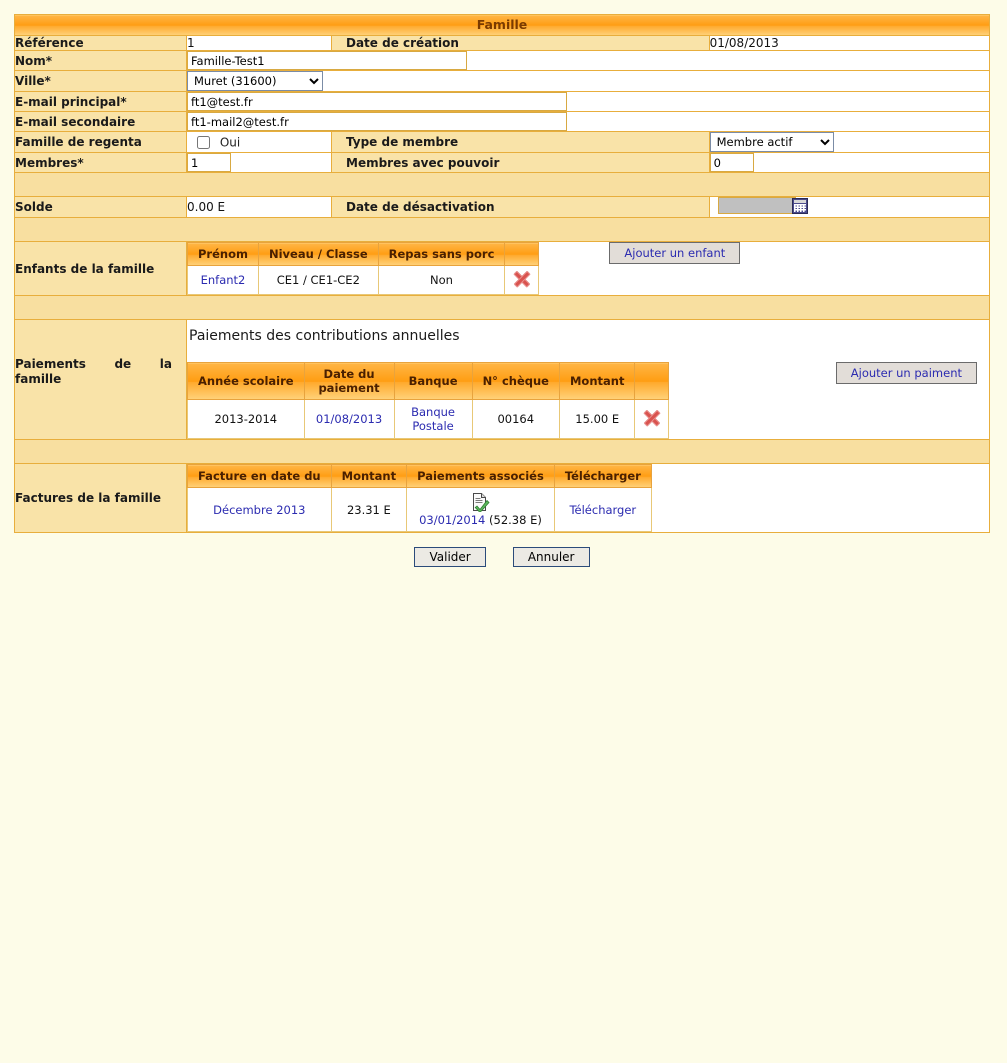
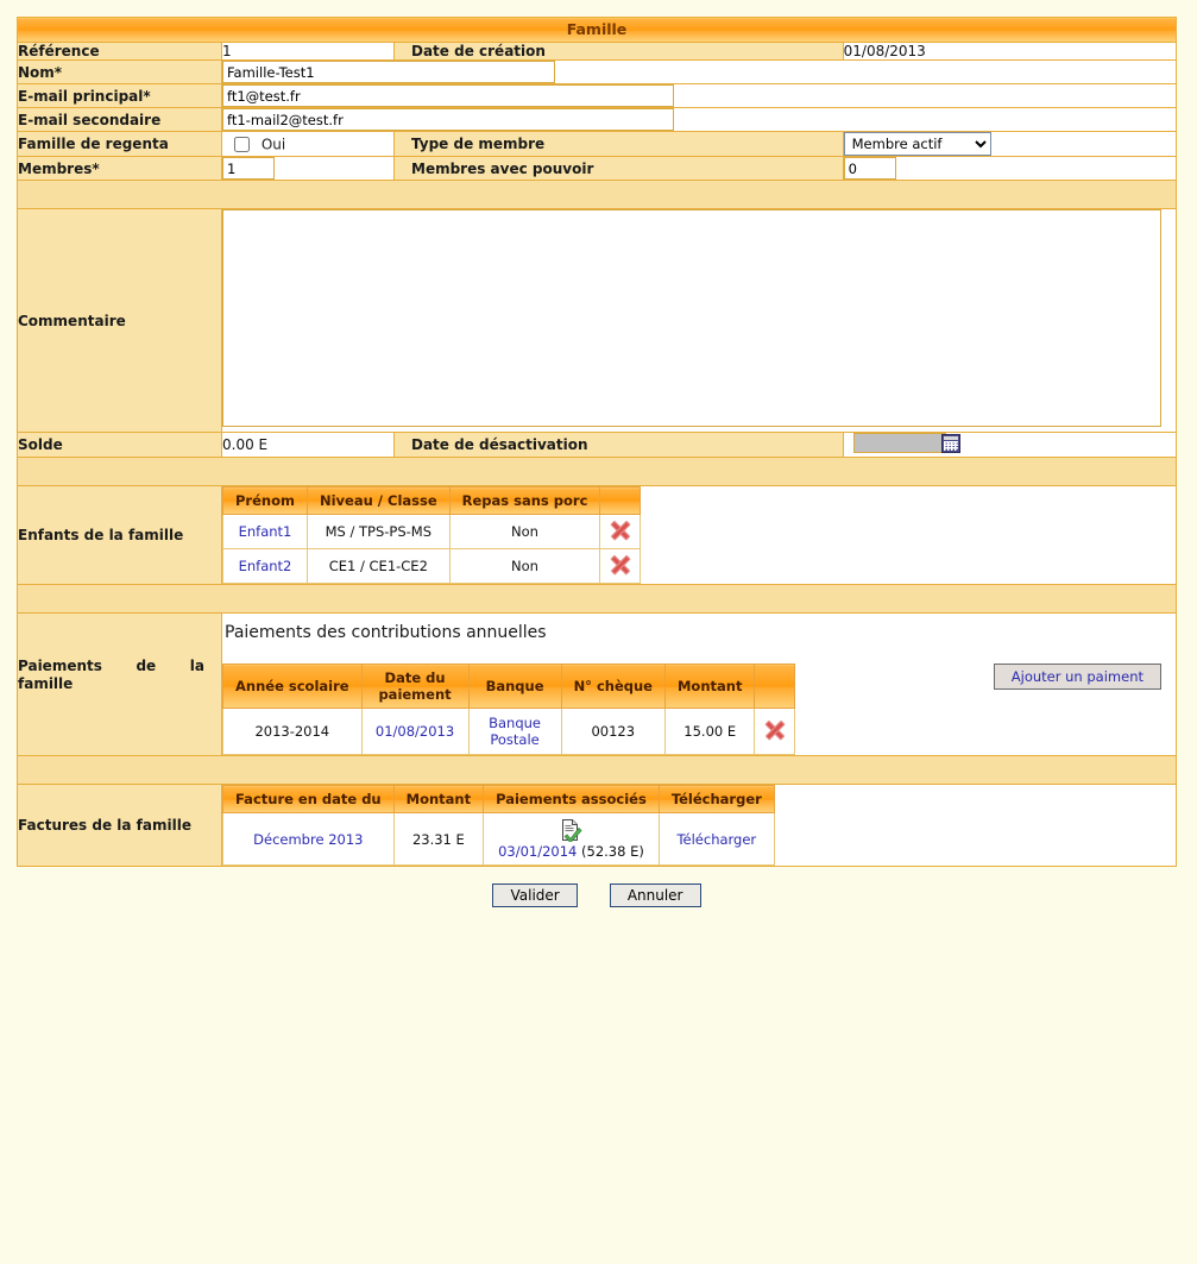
  Famille
  Référence	1	Date de création	01/08/2013
  Nom*	Famille-Test1
- Ville*	Muret (31600)
  E-mail principal*	ft1@test.fr
  E-mail secondaire	ft1-mail2@test.fr
  Famille de regenta	Oui	Type de membre	Membre actif
  Membres*	1	Membres avec pouvoir	0
+ Commentaire
  Solde	0.00 E	Date de désactivation
  Enfants de la famille
  Prénom	Niveau / Classe	Repas sans porc
+ Enfant1	MS / TPS-PS-MS	Non
  Enfant2	CE1 / CE1-CE2	Non
- 	Ajouter un enfant
  Paiements de la famille	Paiements des contributions annuelles
  Année scolaire	Date du paiement	Banque	N° chèque	Montant
- 2013-2014	01/08/2013	Banque Postale	00164	15.00 E
+ 2013-2014	01/08/2013	Banque Postale	00123	15.00 E
  	Ajouter un paiment
  Factures de la famille
  Facture en date du	Montant	Paiements associés	Télécharger
  Décembre 2013	23.31 E	03/01/2014 (52.38 E)	Télécharger
  Valider Annuler
